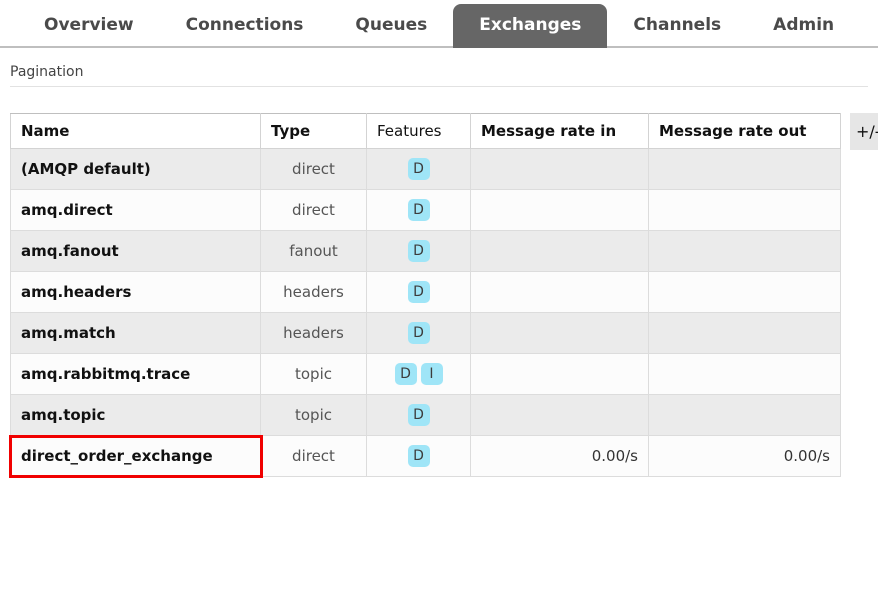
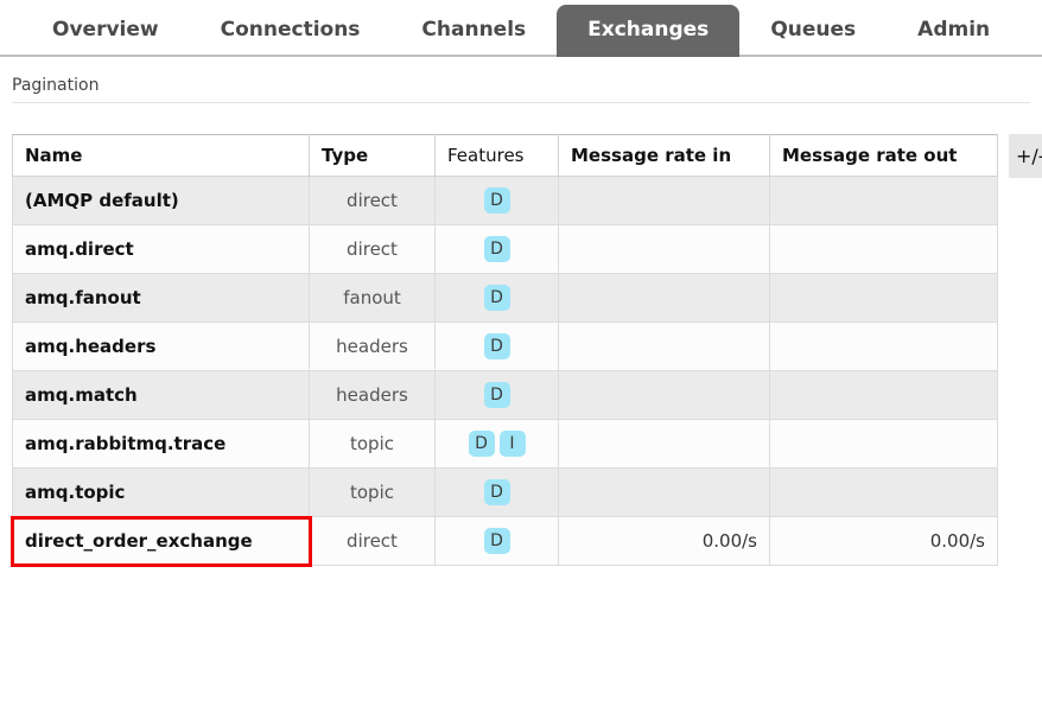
  Overview
  Connections
- Queues
+ Channels
  Exchanges
- Channels
+ Queues
  Admin
  Pagination
  Name	Type	Features	Message rate in	Message rate out
  (AMQP default)	direct	D
  amq.direct	direct	D
  amq.fanout	fanout	D
  amq.headers	headers	D
  amq.match	headers	D
  amq.rabbitmq.trace	topic	D I
  amq.topic	topic	D
  direct_order_exchange	direct	D	0.00/s	0.00/s
